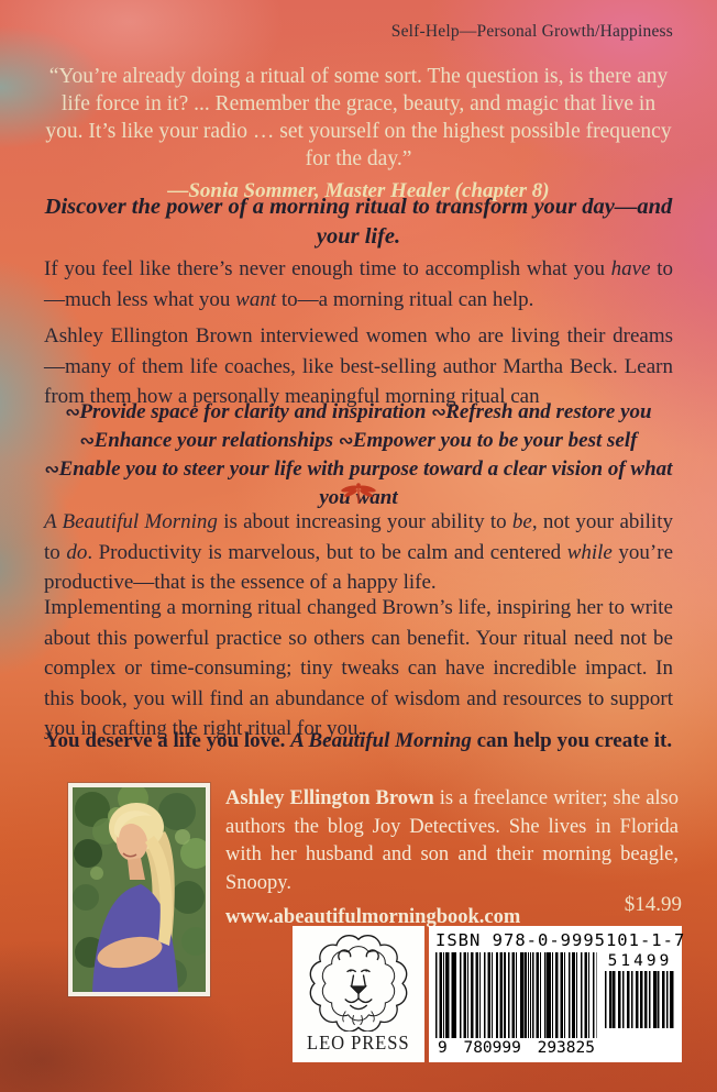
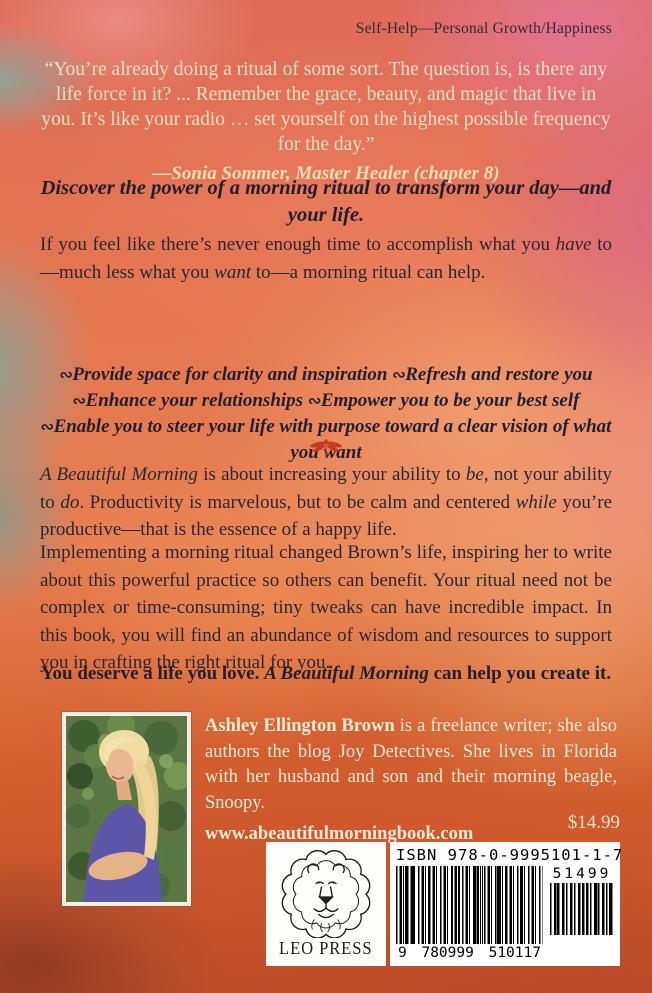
  Self-Help—Personal Growth/Happiness
  “You’re already doing a ritual of some sort. The question is, is there any life force in it? ... Remember the grace, beauty, and magic that live in you. It’s like your radio … set yourself on the highest possible frequency for the day.”
  —Sonia Sommer, Master Healer (chapter 8)
  Discover the power of a morning ritual to transform your day—and your life.
  If you feel like there’s never enough time to accomplish what you have to—much less what you want to—a morning ritual can help.
- Ashley Ellington Brown interviewed women who are living their dreams—many of them life coaches, like best-selling author Martha Beck. Learn from them how a personally meaningful morning ritual can
  ∾Provide space for clarity and inspiration ∾Refresh and restore you ∾Enhance your relationships ∾Empower you to be your best self ∾Enable you to steer your life with purpose toward a clear vision of what you want
  A Beautiful Morning is about increasing your ability to be, not your ability to do. Productivity is marvelous, but to be calm and centered while you’re productive—that is the essence of a happy life.
  Implementing a morning ritual changed Brown’s life, inspiring her to write about this powerful practice so others can benefit. Your ritual need not be complex or time-consuming; tiny tweaks can have incredible impact. In this book, you will find an abundance of wisdom and resources to support you in crafting the right ritual for you.
  You deserve a life you love. A Beautiful Morning can help you create it.
  Ashley Ellington Brown is a freelance writer; she also authors the blog Joy Detectives. She lives in Florida with her husband and son and their morning beagle, Snoopy.
  www.abeautifulmorningbook.com
  $14.99
  LEO PRESS
  ISBN 978-0-9995101-1-7
  9
  780999
- 293825
+ 510117
  51499
